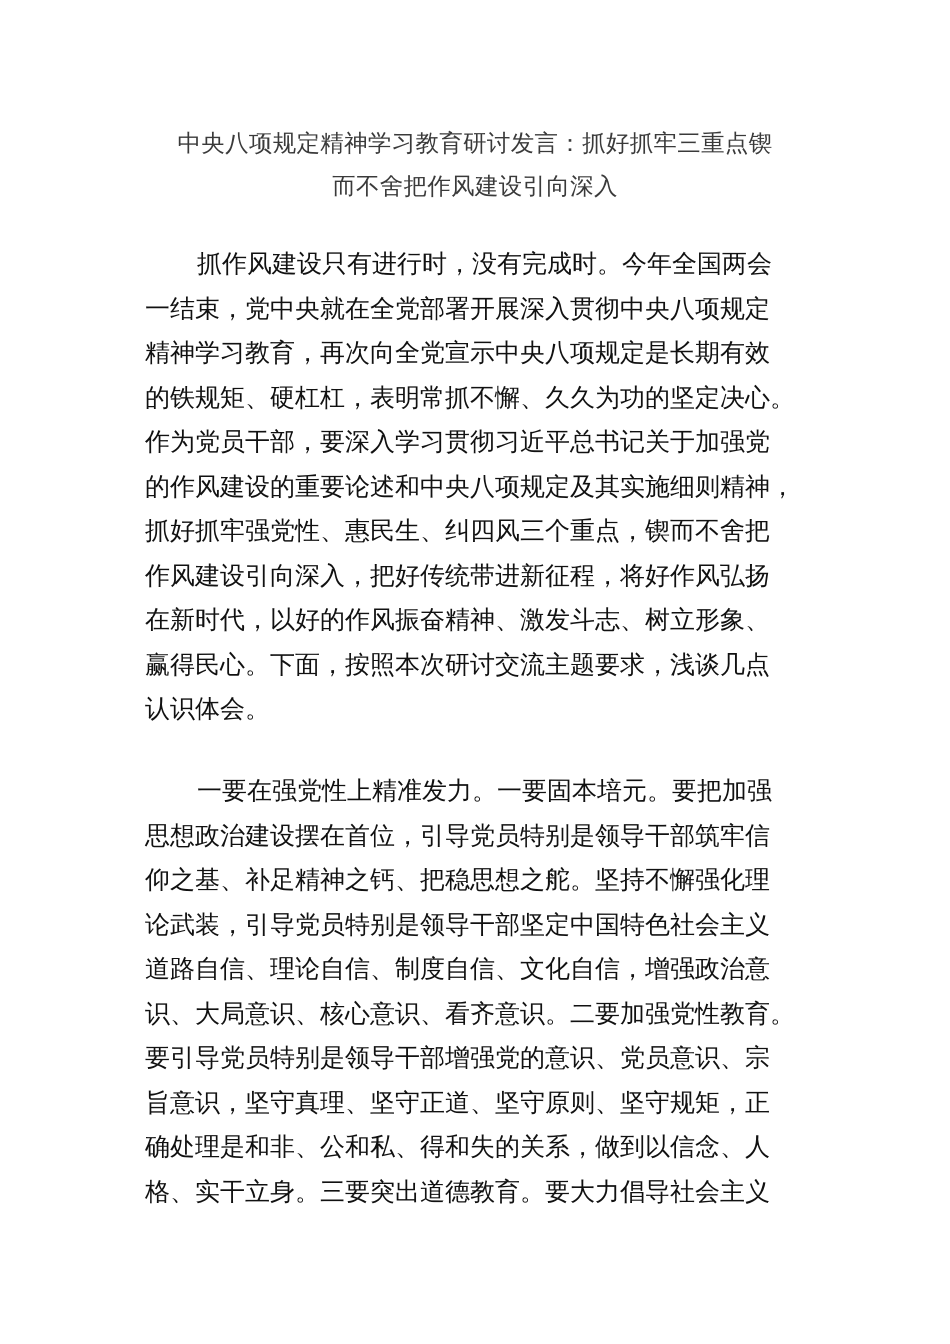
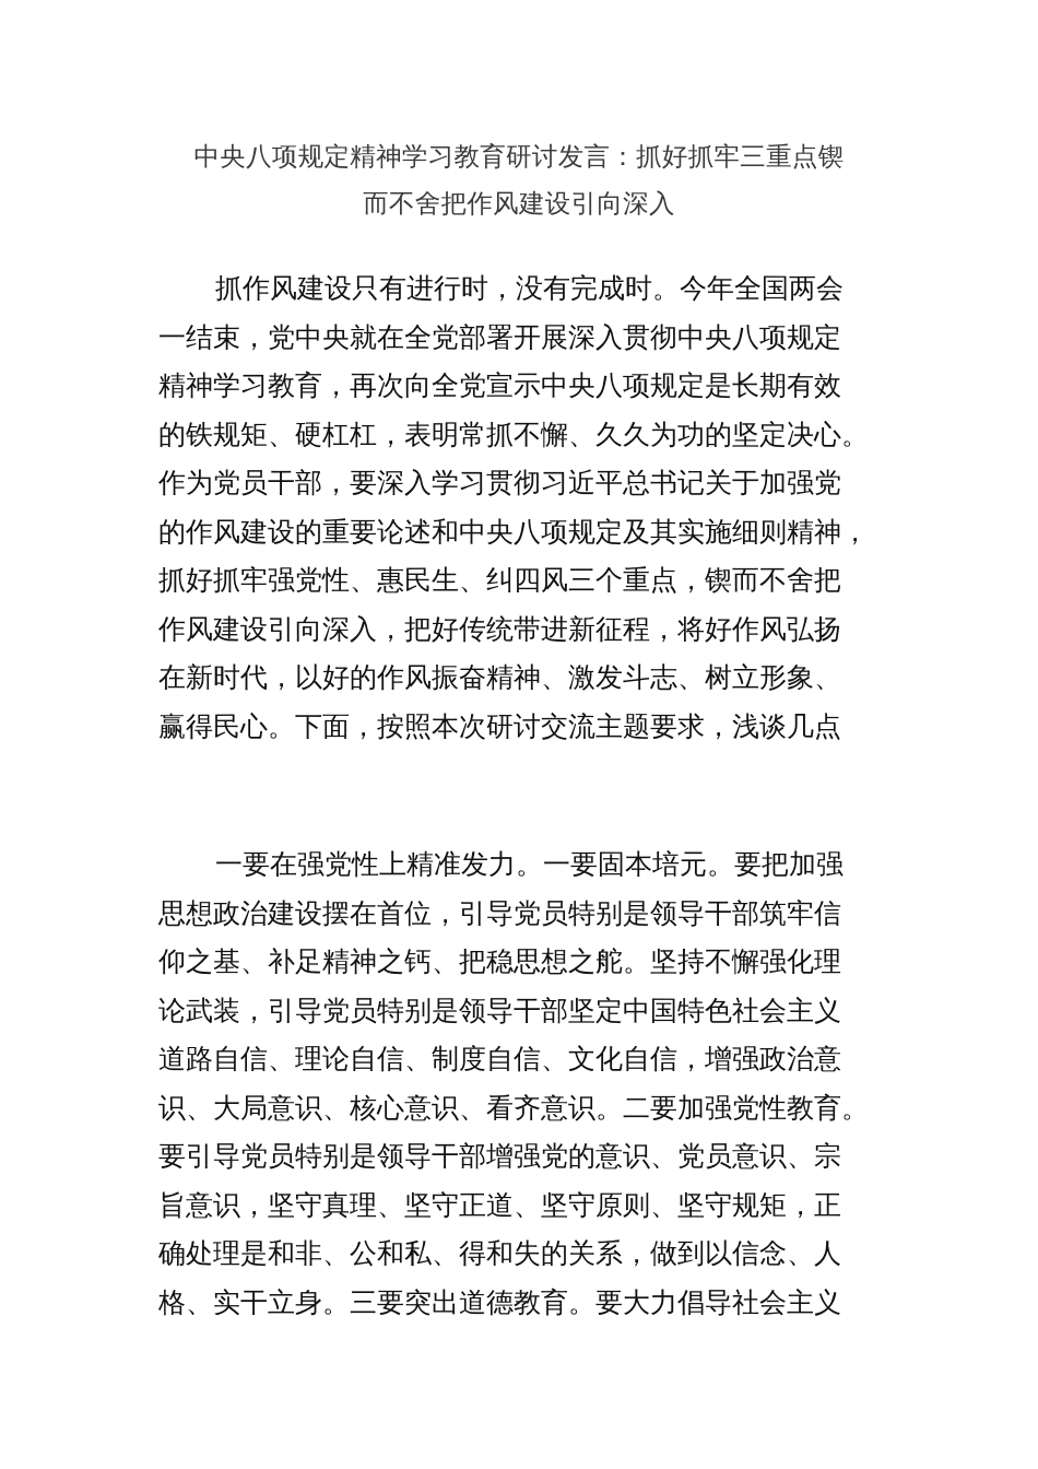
  中央八项规定精神学习教育研讨发言：抓好抓牢三重点锲
  而不舍把作风建设引向深入
  抓作风建设只有进行时，没有完成时。今年全国两会
  一结束，党中央就在全党部署开展深入贯彻中央八项规定
  精神学习教育，再次向全党宣示中央八项规定是长期有效
  的铁规矩、硬杠杠，表明常抓不懈、久久为功的坚定决心。
  作为党员干部，要深入学习贯彻习近平总书记关于加强党
  的作风建设的重要论述和中央八项规定及其实施细则精神，
  抓好抓牢强党性、惠民生、纠四风三个重点，锲而不舍把
  作风建设引向深入，把好传统带进新征程，将好作风弘扬
  在新时代，以好的作风振奋精神、激发斗志、树立形象、
  赢得民心。下面，按照本次研讨交流主题要求，浅谈几点
- 认识体会。
  一要在强党性上精准发力。一要固本培元。要把加强
  思想政治建设摆在首位，引导党员特别是领导干部筑牢信
  仰之基、补足精神之钙、把稳思想之舵。坚持不懈强化理
  论武装，引导党员特别是领导干部坚定中国特色社会主义
  道路自信、理论自信、制度自信、文化自信，增强政治意
  识、大局意识、核心意识、看齐意识。二要加强党性教育。
  要引导党员特别是领导干部增强党的意识、党员意识、宗
  旨意识，坚守真理、坚守正道、坚守原则、坚守规矩，正
  确处理是和非、公和私、得和失的关系，做到以信念、人
  格、实干立身。三要突出道德教育。要大力倡导社会主义
